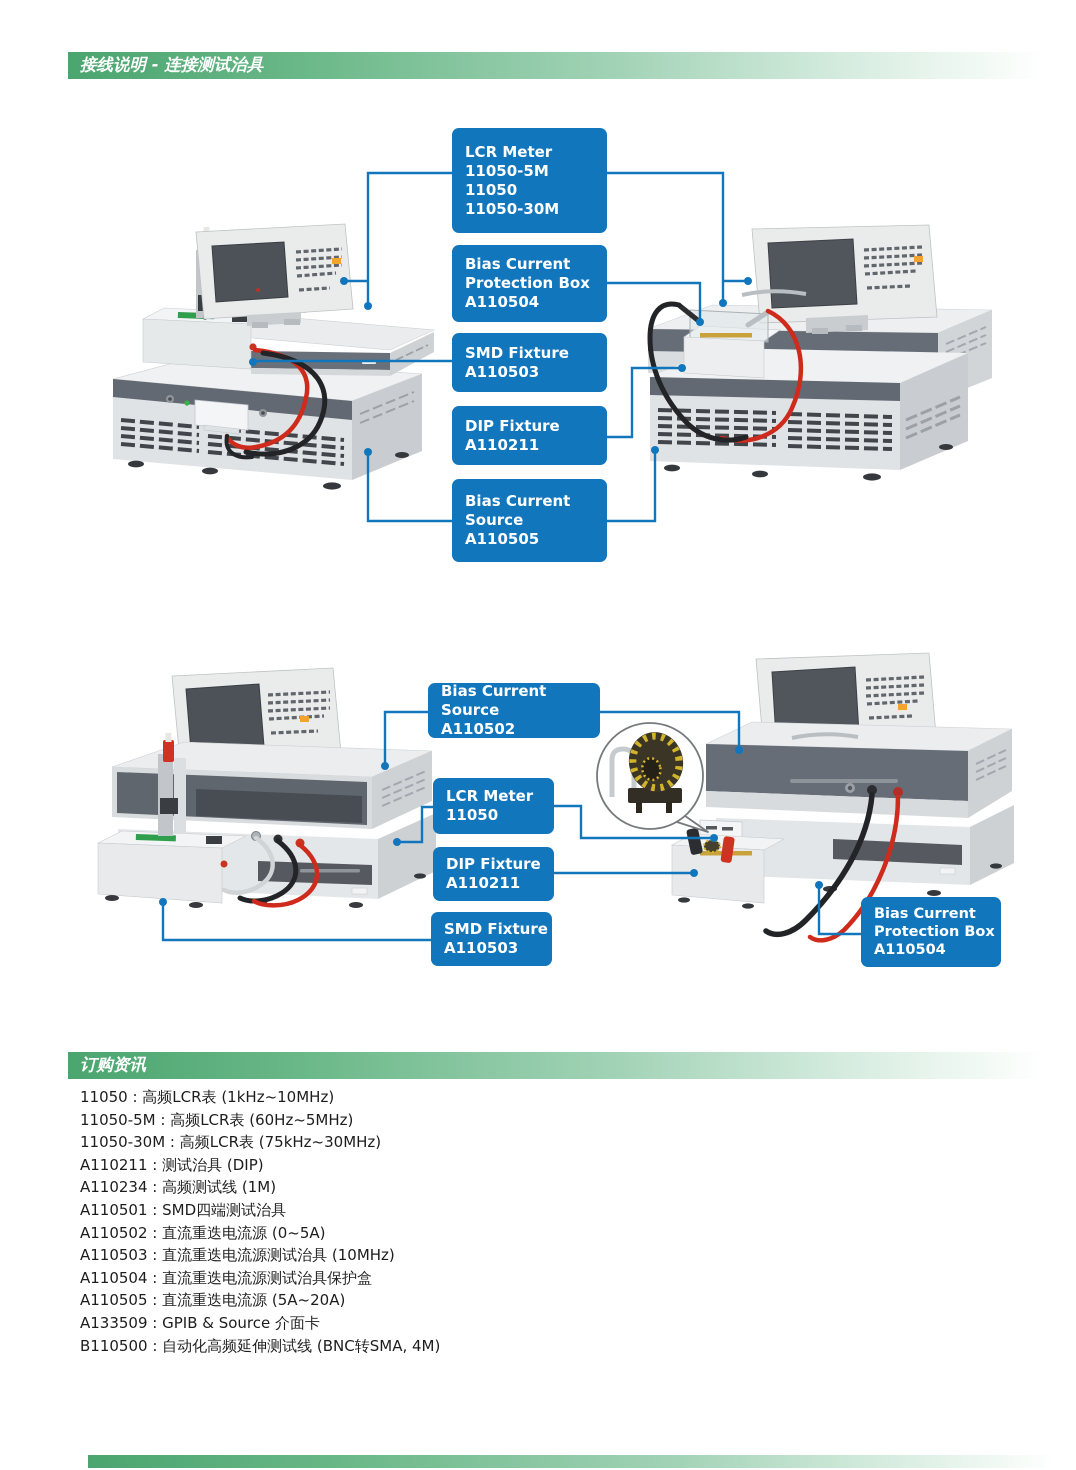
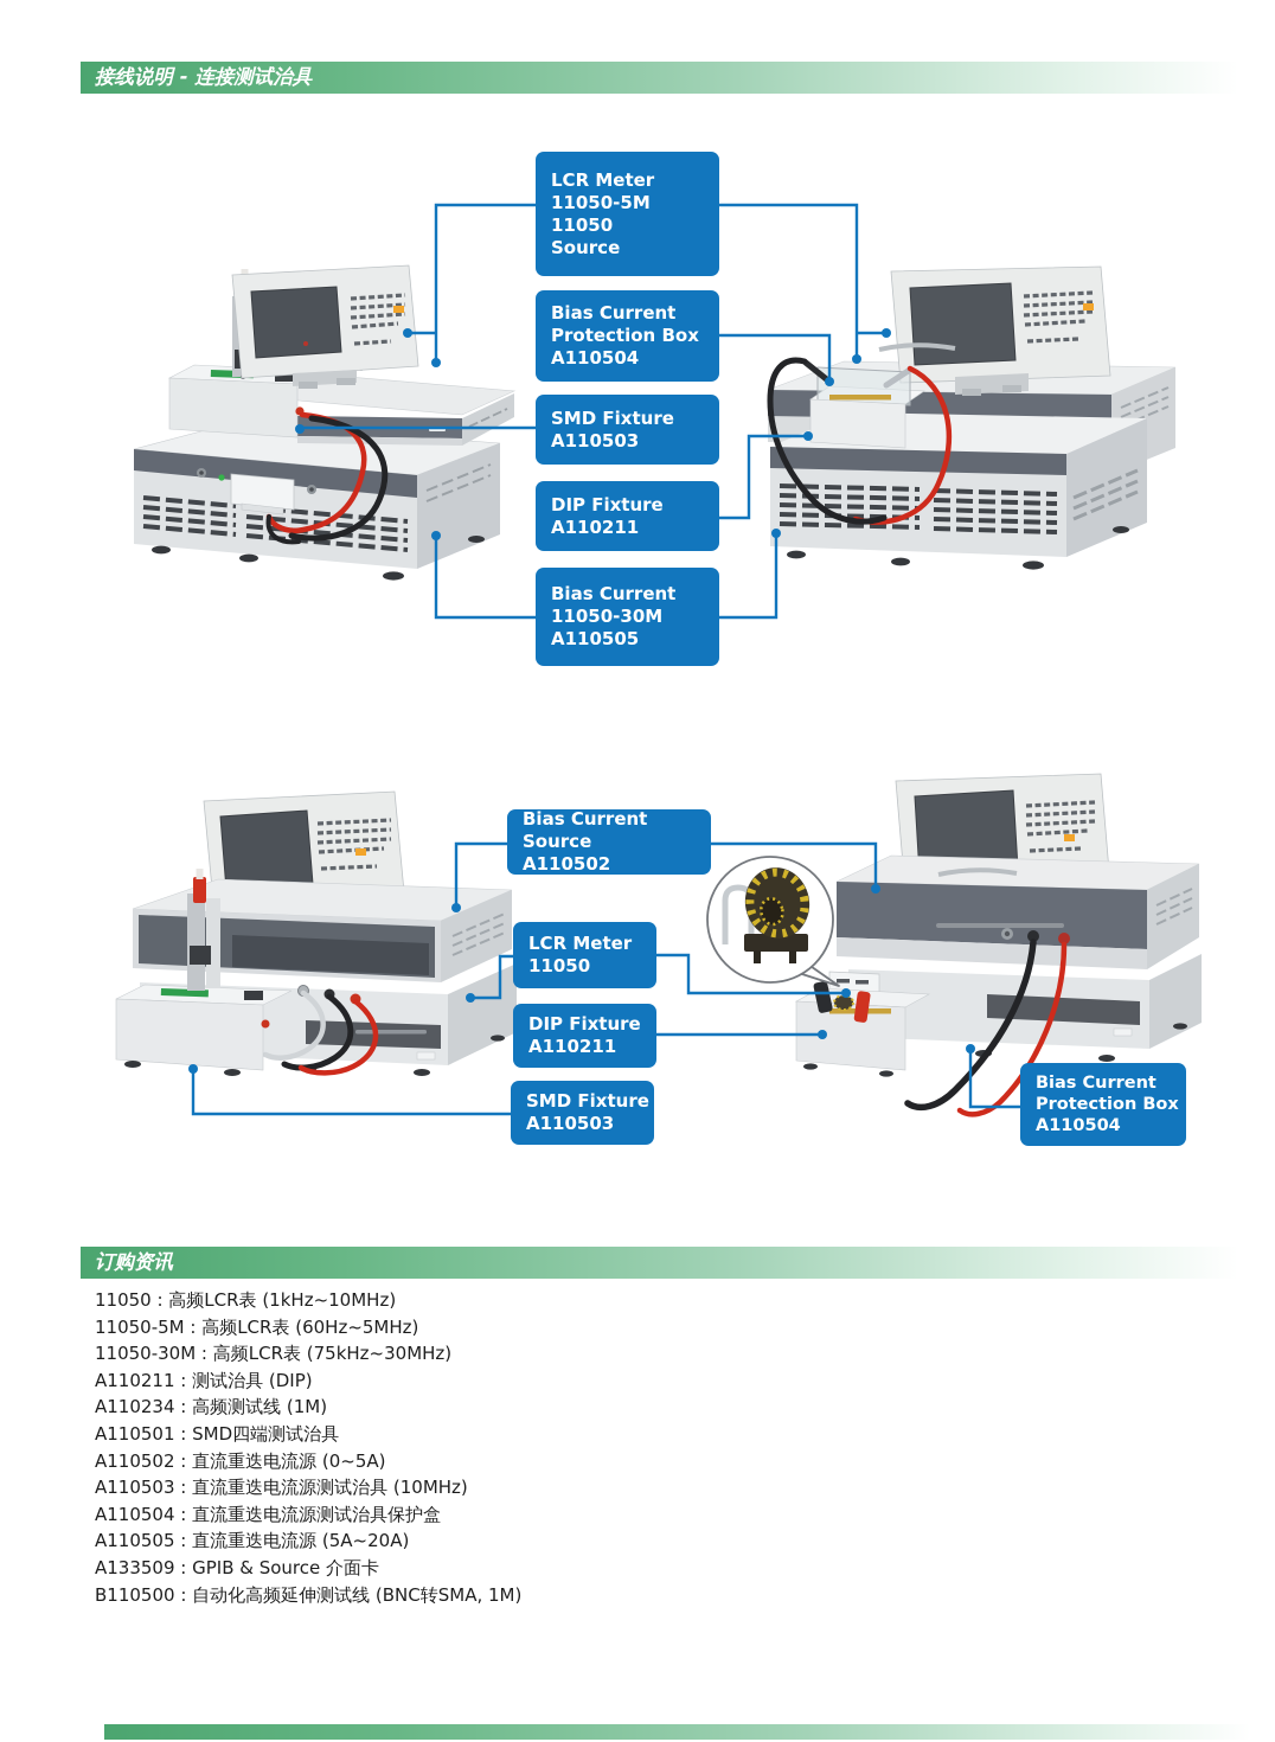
  接线说明 - 连接测试治具
  LCR Meter
  11050-5M
  11050
- 11050-30M
+ Source
  Bias Current
  Protection Box
  A110504
  SMD Fixture
  A110503
  DIP Fixture
  A110211
  Bias Current
- Source
+ 11050-30M
  A110505
  Bias Current Source
  A110502
  LCR Meter
  11050
  DIP Fixture
  A110211
  SMD Fixture
  A110503
  Bias Current
  Protection Box
  A110504
  订购资讯
  11050 : 高频LCR表 (1kHz~10MHz)
  11050-5M : 高频LCR表 (60Hz~5MHz)
  11050-30M : 高频LCR表 (75kHz~30MHz)
  A110211 : 测试治具 (DIP)
  A110234 : 高频测试线 (1M)
  A110501 : SMD四端测试治具
  A110502 : 直流重迭电流源 (0~5A)
  A110503 : 直流重迭电流源测试治具 (10MHz)
  A110504 : 直流重迭电流源测试治具保护盒
  A110505 : 直流重迭电流源 (5A~20A)
  A133509 : GPIB & Source 介面卡
- B110500 : 自动化高频延伸测试线 (BNC转SMA, 4M)
+ B110500 : 自动化高频延伸测试线 (BNC转SMA, 1M)
